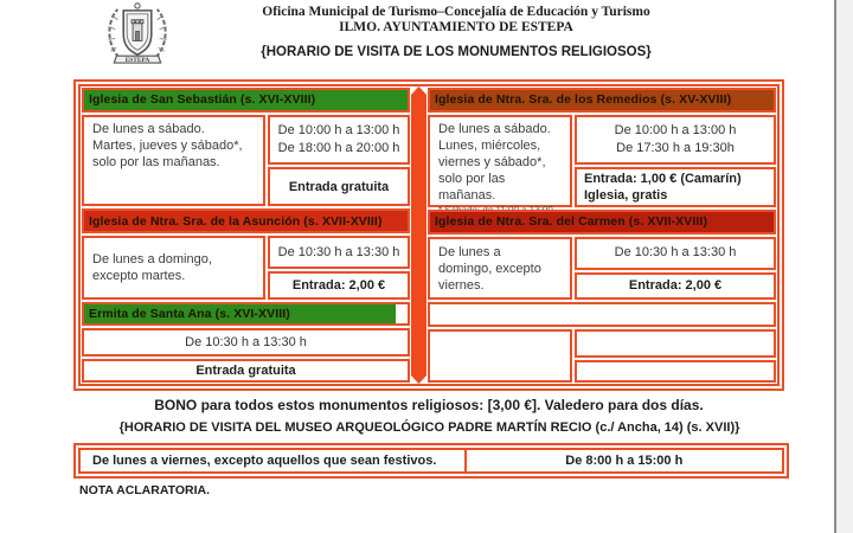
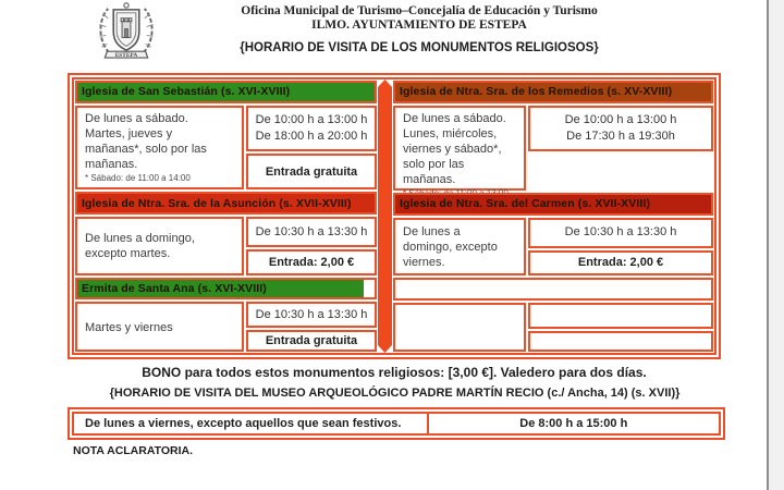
  Oficina Municipal de Turismo–Concejalía de Educación y Turismo
  ILMO. AYUNTAMIENTO DE ESTEPA
  {HORARIO DE VISITA DE LOS MONUMENTOS RELIGIOSOS}
  Iglesia de San Sebastián (s. XVI-XVIII)
- De lunes a sábado. Martes, jueves y sábado*, solo por las mañanas.
+ De lunes a sábado. Martes, jueves y mañanas*, solo por las mañanas.
+ * Sábado: de 11:00 a 14:00
  De 10:00 h a 13:00 h
  De 18:00 h a 20:00 h
  Entrada gratuita
  Iglesia de Ntra. Sra. de la Asunción (s. XVII-XVIII)
  De lunes a domingo, excepto martes.
  De 10:30 h a 13:30 h
  Entrada: 2,00 €
  Ermita de Santa Ana (s. XVI-XVIII)
+ Martes y viernes
  De 10:30 h a 13:30 h
  Entrada gratuita
  Iglesia de Ntra. Sra. de los Remedios (s. XV-XVIII)
  De lunes a sábado. Lunes, miércoles, viernes y sábado*, solo por las mañanas.
  De 10:00 h a 13:00 h
  De 17:30 h a 19:30h
- Entrada: 1,00 € (Camarín)
- Iglesia, gratis
  Iglesia de Ntra. Sra. del Carmen (s. XVII-XVIII)
  De lunes a domingo, excepto viernes.
  De 10:30 h a 13:30 h
  Entrada: 2,00 €
  BONO para todos estos monumentos religiosos: [3,00 €]. Valedero para dos días.
  {HORARIO DE VISITA DEL MUSEO ARQUEOLÓGICO PADRE MARTÍN RECIO (c./ Ancha, 14) (s. XVII)}
  De lunes a viernes, excepto aquellos que sean festivos.
  De 8:00 h a 15:00 h
  NOTA ACLARATORIA.
